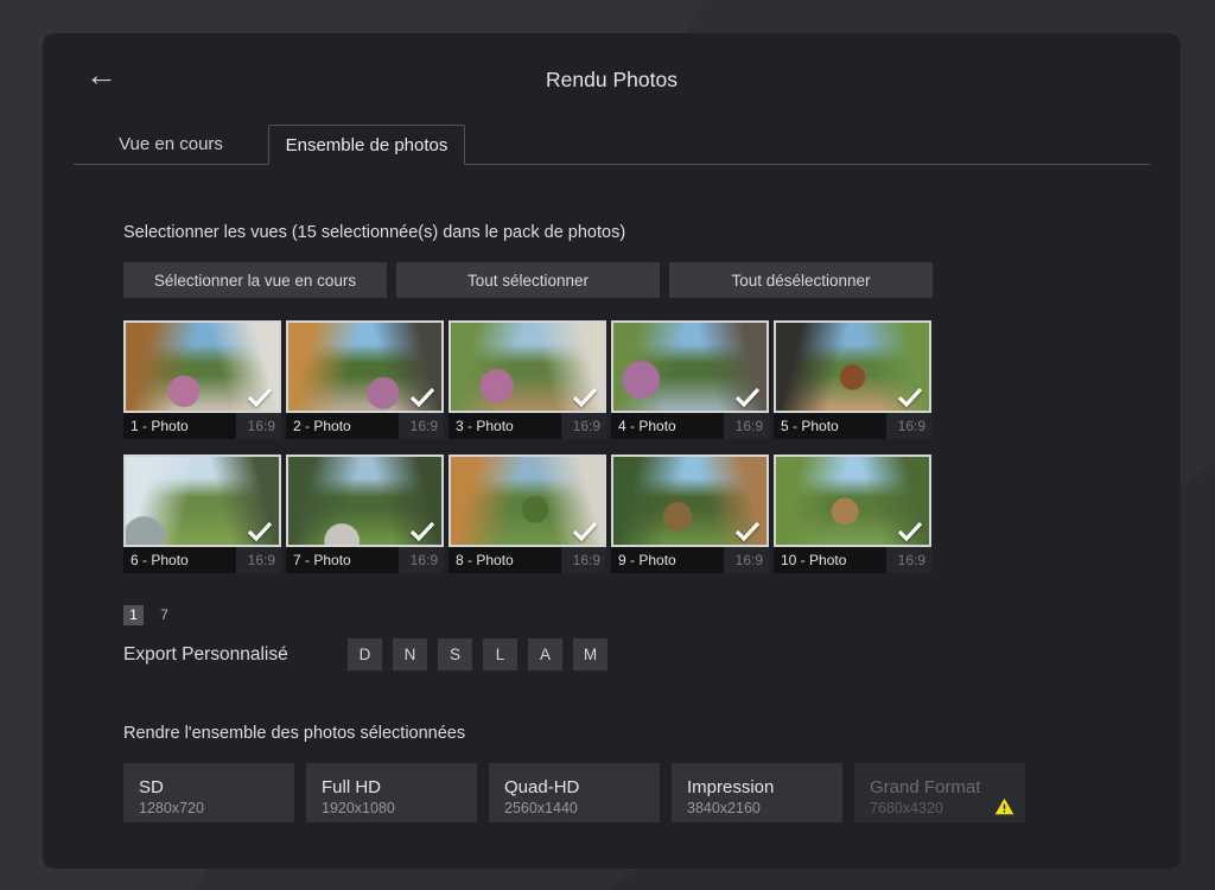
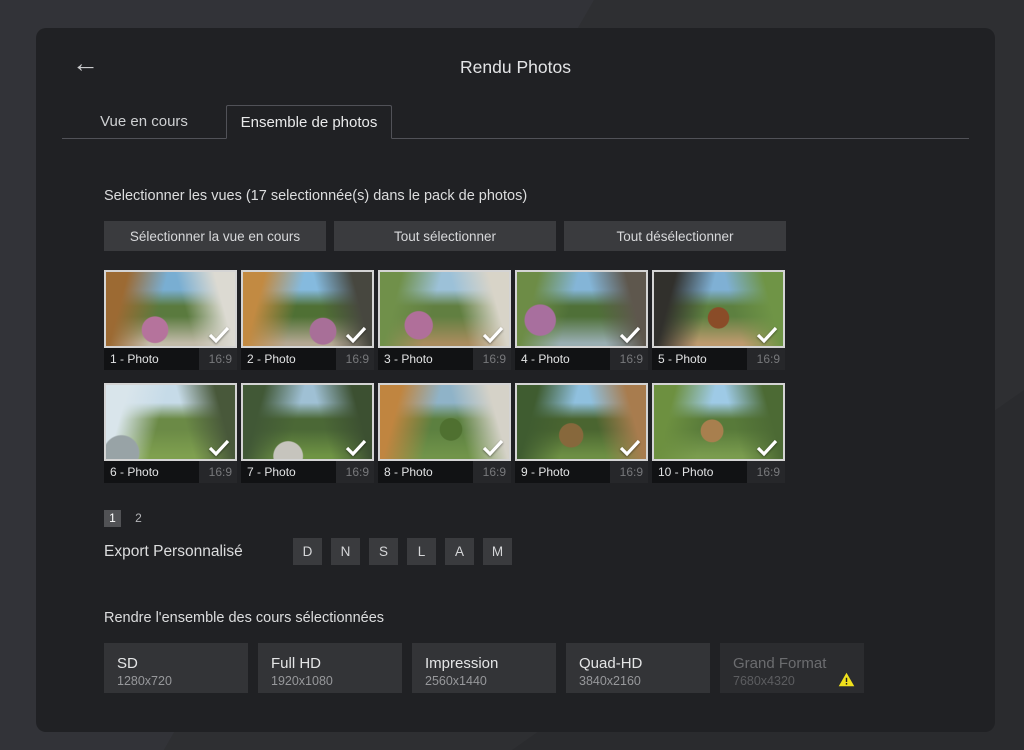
  ←
  Rendu Photos
  Vue en cours
  Ensemble de photos
- Selectionner les vues (15 selectionnée(s) dans le pack de photos)
+ Selectionner les vues (17 selectionnée(s) dans le pack de photos)
  Sélectionner la vue en cours
  Tout sélectionner
  Tout désélectionner
  1 - Photo
  16:9
  2 - Photo
  16:9
  3 - Photo
  16:9
  4 - Photo
  16:9
  5 - Photo
  16:9
  6 - Photo
  16:9
  7 - Photo
  16:9
  8 - Photo
  16:9
  9 - Photo
  16:9
  10 - Photo
  16:9
  1
- 7
+ 2
  Export Personnalisé
  D N S L A M
- Rendre l'ensemble des photos sélectionnées
+ Rendre l'ensemble des cours sélectionnées
  SD
  1280x720
  Full HD
  1920x1080
- Quad-HD
+ Impression
  2560x1440
- Impression
+ Quad-HD
  3840x2160
  Grand Format
  7680x4320
